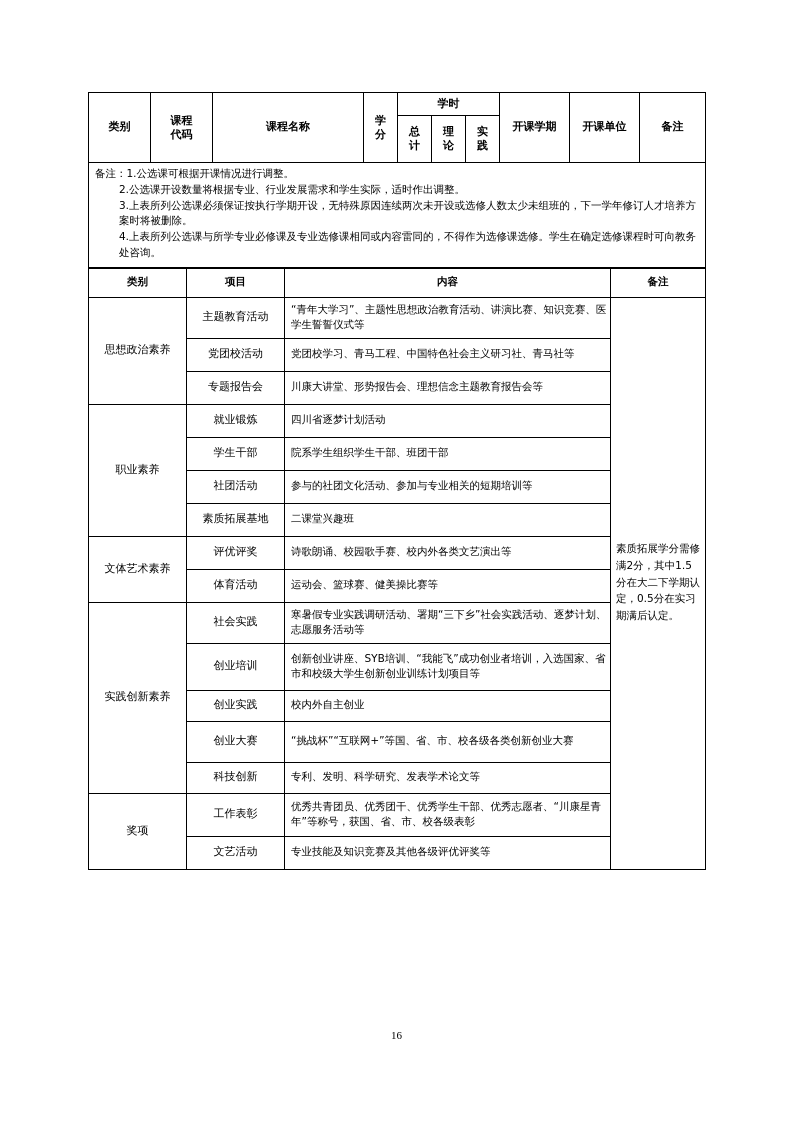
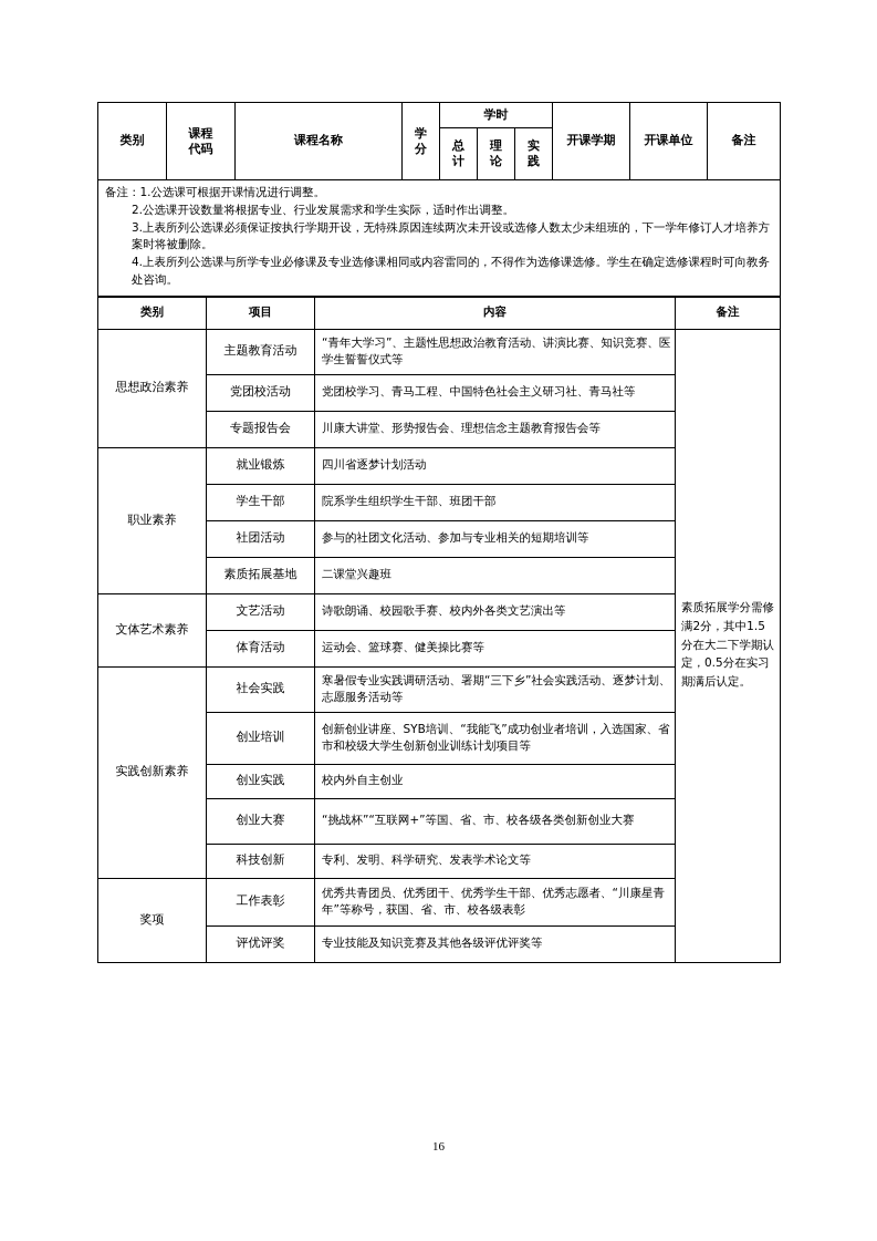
  类别	课程 代码	课程名称	学 分	学时	开课学期	开课单位	备注
  总 计	理 论	实 践
  备注：1.公选课可根据开课情况进行调整。 2.公选课开设数量将根据专业、行业发展需求和学生实际，适时作出调整。 3.上表所列公选课必须保证按执行学期开设，无特殊原因连续两次未开设或选修人数太少未组班的，下一学年修订人才培养方案时将被删除。 4.上表所列公选课与所学专业必修课及专业选修课相同或内容雷同的，不得作为选修课选修。学生在确定选修课程时可向教务处咨询。
  类别	项目	内容	备注
  思想政治素养	主题教育活动	“青年大学习”、主题性思想政治教育活动、讲演比赛、知识竞赛、医学生誓誓仪式等	素质拓展学分需修满2分，其中1.5分在大二下学期认定，0.5分在实习期满后认定。
  党团校活动	党团校学习、青马工程、中国特色社会主义研习社、青马社等
  专题报告会	川康大讲堂、形势报告会、理想信念主题教育报告会等
  职业素养	就业锻炼	四川省逐梦计划活动
  学生干部	院系学生组织学生干部、班团干部
  社团活动	参与的社团文化活动、参加与专业相关的短期培训等
  素质拓展基地	二课堂兴趣班
- 文体艺术素养	评优评奖	诗歌朗诵、校园歌手赛、校内外各类文艺演出等
+ 文体艺术素养	文艺活动	诗歌朗诵、校园歌手赛、校内外各类文艺演出等
  体育活动	运动会、篮球赛、健美操比赛等
  实践创新素养	社会实践	寒暑假专业实践调研活动、署期“三下乡”社会实践活动、逐梦计划、志愿服务活动等
  创业培训	创新创业讲座、SYB培训、“我能飞”成功创业者培训，入选国家、省市和校级大学生创新创业训练计划项目等
  创业实践	校内外自主创业
  创业大赛	“挑战杯”“互联网+”等国、省、市、校各级各类创新创业大赛
  科技创新	专利、发明、科学研究、发表学术论文等
  奖项	工作表彰	优秀共青团员、优秀团干、优秀学生干部、优秀志愿者、“川康星青年”等称号，获国、省、市、校各级表彰
- 文艺活动	专业技能及知识竞赛及其他各级评优评奖等
+ 评优评奖	专业技能及知识竞赛及其他各级评优评奖等
  16
